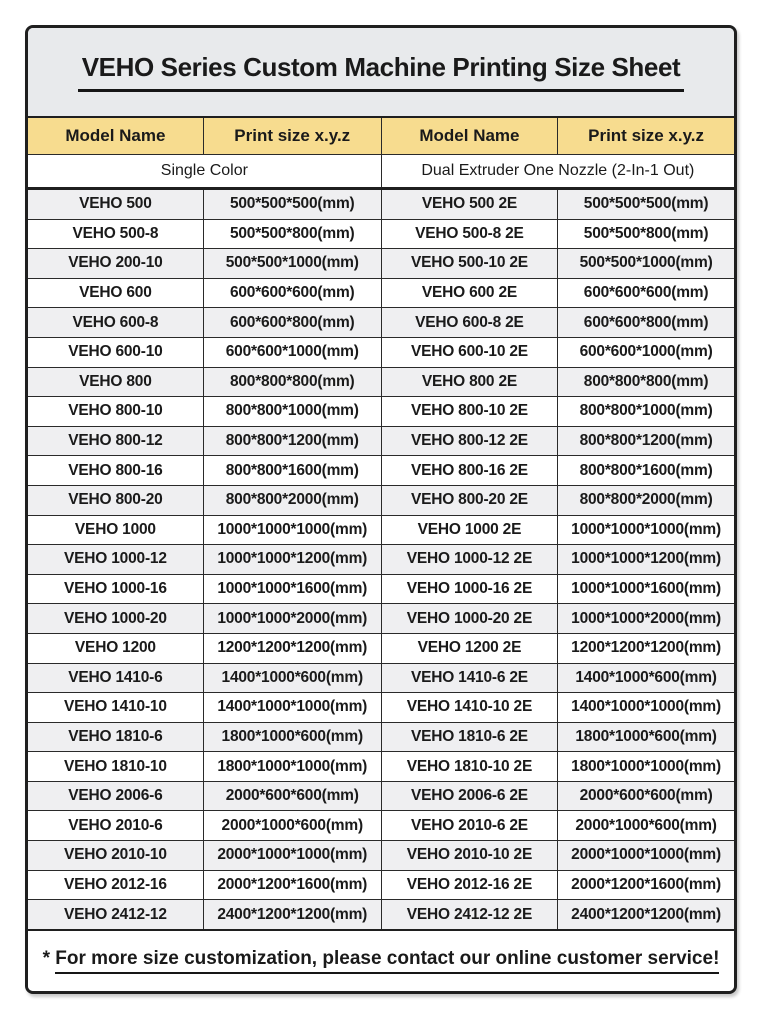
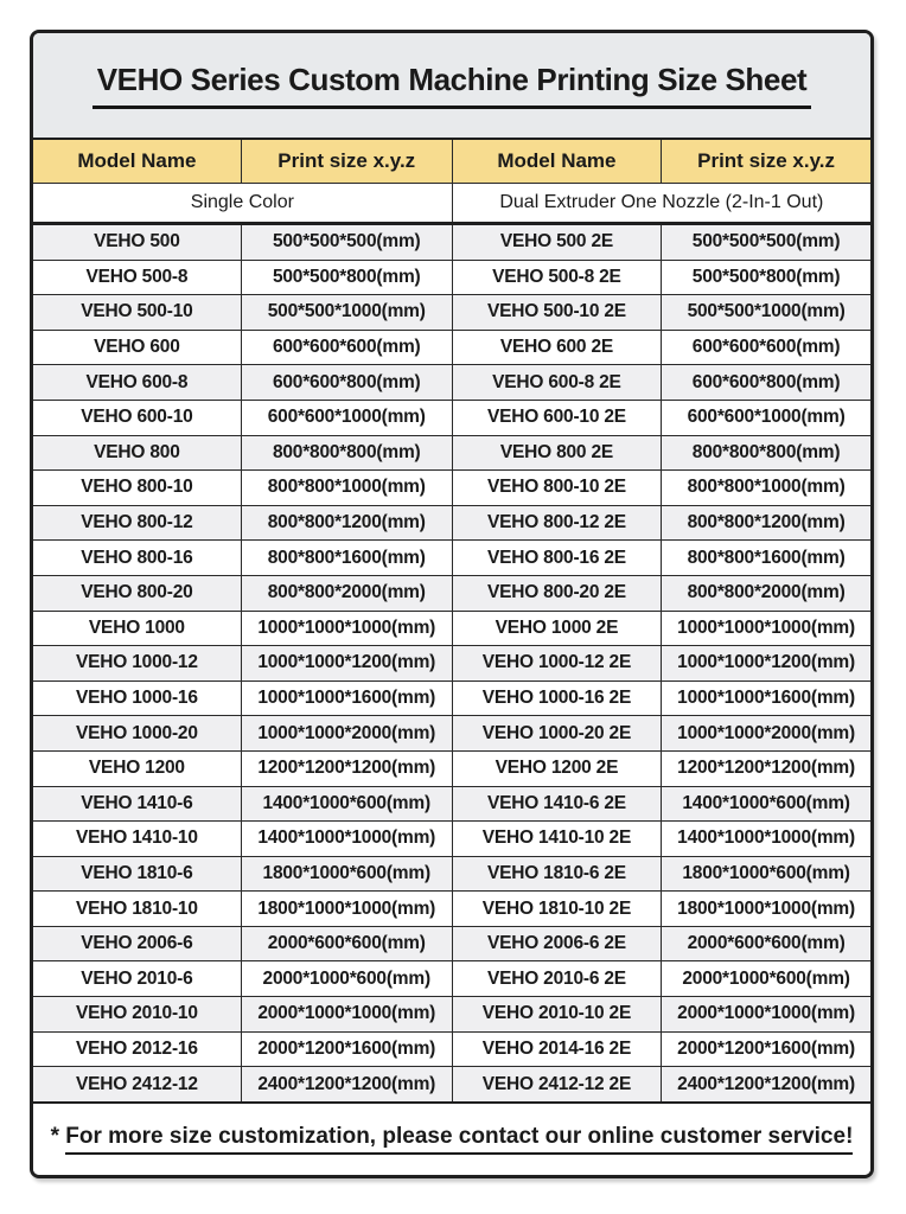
  VEHO Series Custom Machine Printing Size Sheet
  Model Name
  Print size x.y.z
  Model Name
  Print size x.y.z
  Single Color
  Dual Extruder One Nozzle (2-In-1 Out)
  VEHO 500
  500*500*500(mm)
  VEHO 500 2E
  500*500*500(mm)
  VEHO 500-8
  500*500*800(mm)
  VEHO 500-8 2E
  500*500*800(mm)
- VEHO 200-10
+ VEHO 500-10
  500*500*1000(mm)
  VEHO 500-10 2E
  500*500*1000(mm)
  VEHO 600
  600*600*600(mm)
  VEHO 600 2E
  600*600*600(mm)
  VEHO 600-8
  600*600*800(mm)
  VEHO 600-8 2E
  600*600*800(mm)
  VEHO 600-10
  600*600*1000(mm)
  VEHO 600-10 2E
  600*600*1000(mm)
  VEHO 800
  800*800*800(mm)
  VEHO 800 2E
  800*800*800(mm)
  VEHO 800-10
  800*800*1000(mm)
  VEHO 800-10 2E
  800*800*1000(mm)
  VEHO 800-12
  800*800*1200(mm)
  VEHO 800-12 2E
  800*800*1200(mm)
  VEHO 800-16
  800*800*1600(mm)
  VEHO 800-16 2E
  800*800*1600(mm)
  VEHO 800-20
  800*800*2000(mm)
  VEHO 800-20 2E
  800*800*2000(mm)
  VEHO 1000
  1000*1000*1000(mm)
  VEHO 1000 2E
  1000*1000*1000(mm)
  VEHO 1000-12
  1000*1000*1200(mm)
  VEHO 1000-12 2E
  1000*1000*1200(mm)
  VEHO 1000-16
  1000*1000*1600(mm)
  VEHO 1000-16 2E
  1000*1000*1600(mm)
  VEHO 1000-20
  1000*1000*2000(mm)
  VEHO 1000-20 2E
  1000*1000*2000(mm)
  VEHO 1200
  1200*1200*1200(mm)
  VEHO 1200 2E
  1200*1200*1200(mm)
  VEHO 1410-6
  1400*1000*600(mm)
  VEHO 1410-6 2E
  1400*1000*600(mm)
  VEHO 1410-10
  1400*1000*1000(mm)
  VEHO 1410-10 2E
  1400*1000*1000(mm)
  VEHO 1810-6
  1800*1000*600(mm)
  VEHO 1810-6 2E
  1800*1000*600(mm)
  VEHO 1810-10
  1800*1000*1000(mm)
  VEHO 1810-10 2E
  1800*1000*1000(mm)
  VEHO 2006-6
  2000*600*600(mm)
  VEHO 2006-6 2E
  2000*600*600(mm)
  VEHO 2010-6
  2000*1000*600(mm)
  VEHO 2010-6 2E
  2000*1000*600(mm)
  VEHO 2010-10
  2000*1000*1000(mm)
  VEHO 2010-10 2E
  2000*1000*1000(mm)
  VEHO 2012-16
  2000*1200*1600(mm)
- VEHO 2012-16 2E
+ VEHO 2014-16 2E
  2000*1200*1600(mm)
  VEHO 2412-12
  2400*1200*1200(mm)
  VEHO 2412-12 2E
  2400*1200*1200(mm)
  * For more size customization, please contact our online customer service!
